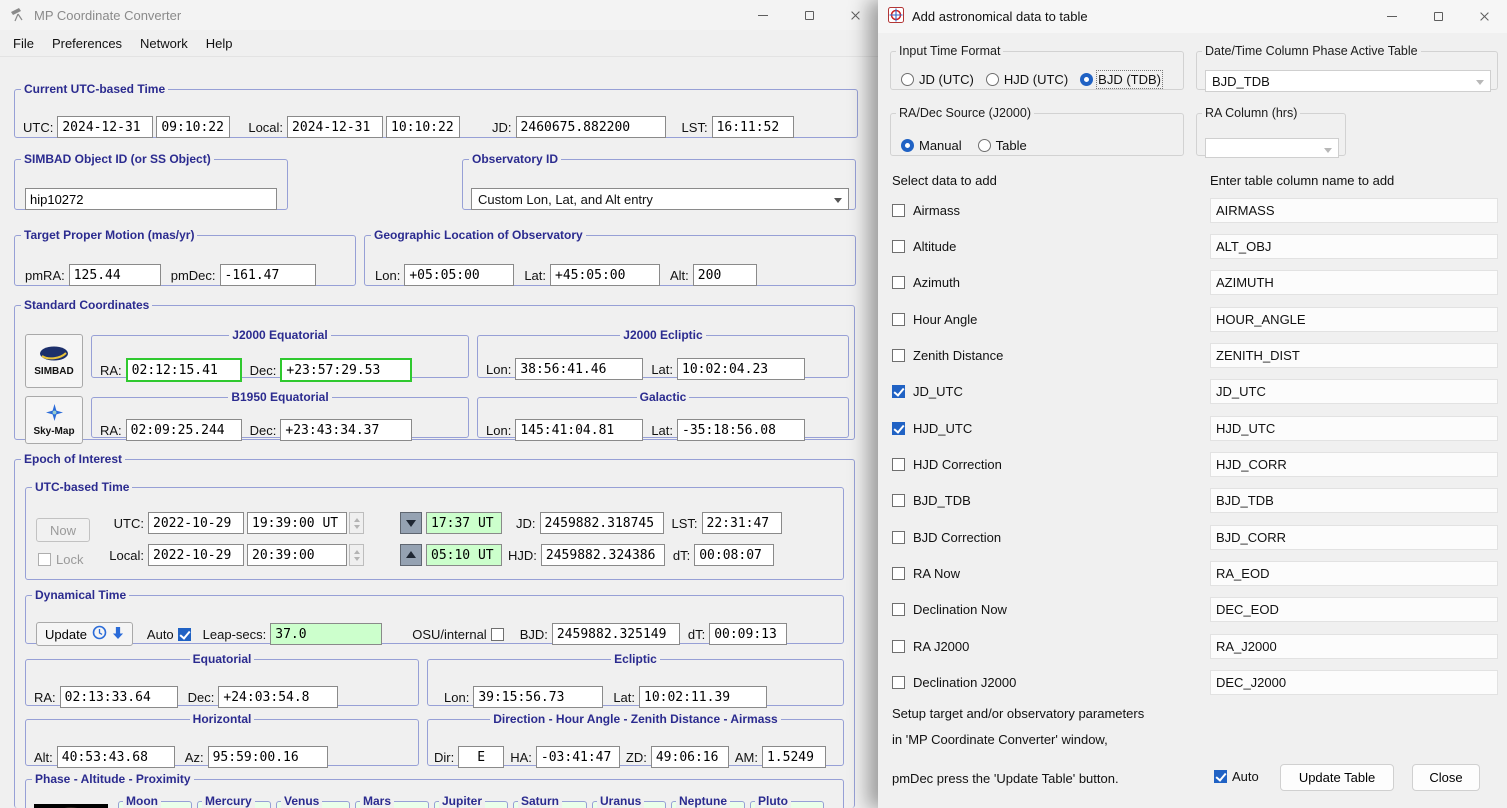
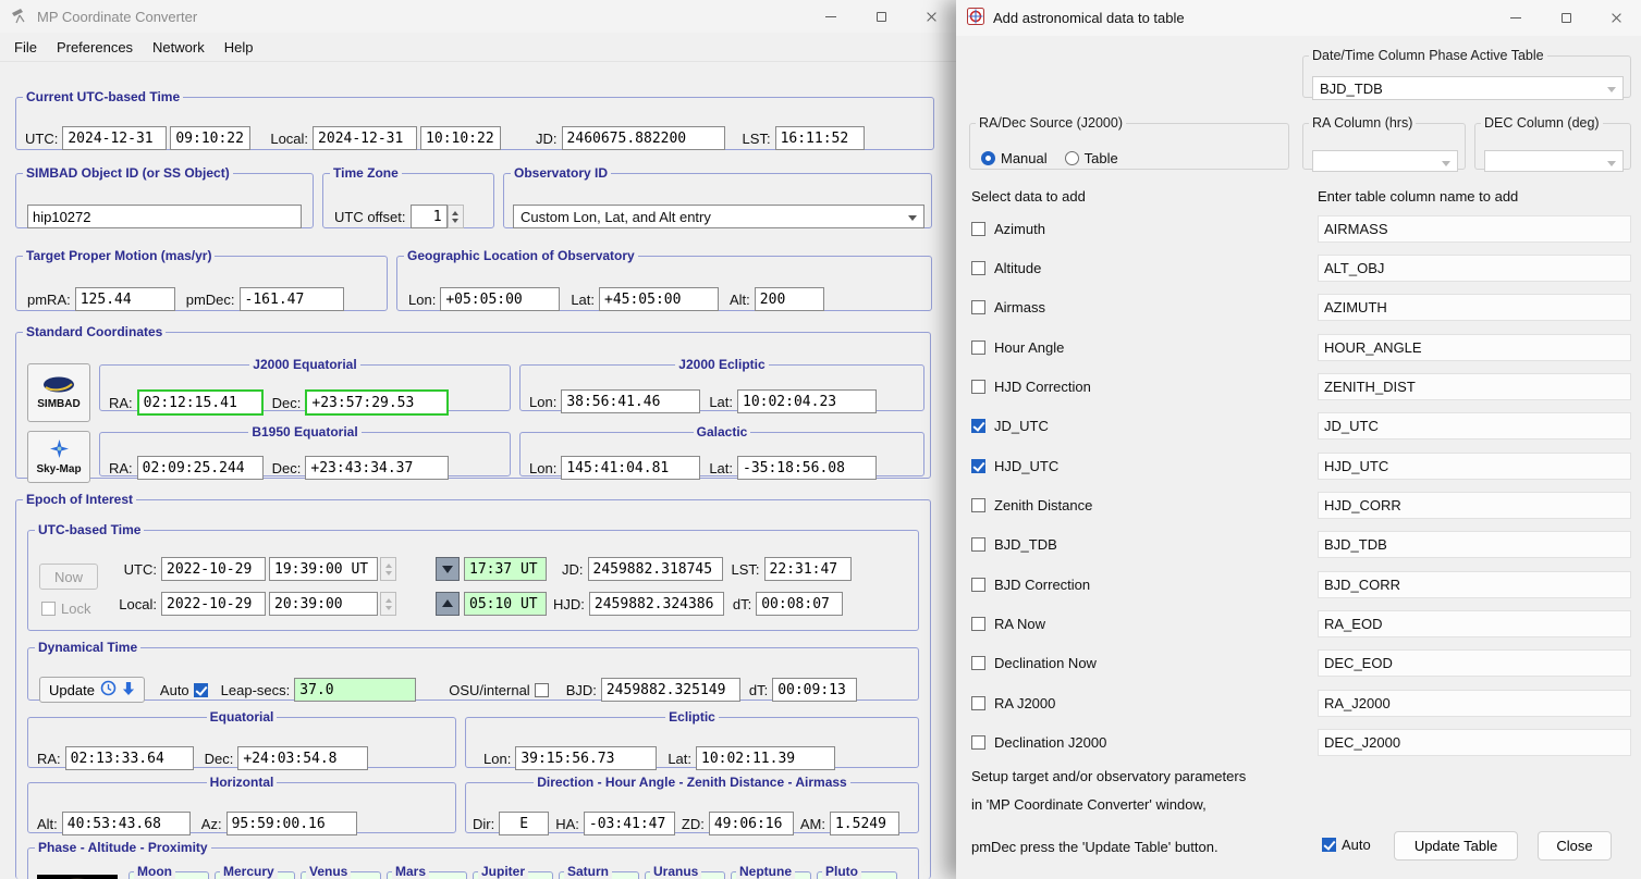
  MP Coordinate Converter
  File
  Preferences
  Network
  Help
  Current UTC-based Time
  UTC:
  2024-12-31
  09:10:22
  Local:
  2024-12-31
  10:10:22
  JD:
  2460675.882200
  LST:
  16:11:52
  SIMBAD Object ID (or SS Object)
  hip10272
+ Time Zone
+ UTC offset:
+ 1
  Observatory ID
  Custom Lon, Lat, and Alt entry
  Target Proper Motion (mas/yr)
  pmRA:
  125.44
  pmDec:
  -161.47
  Geographic Location of Observatory
  Lon:
  +05:05:00
  Lat:
  +45:05:00
  Alt:
  200
  Standard Coordinates
  SIMBAD
  Sky-Map
  J2000 Equatorial
  RA:
  02:12:15.41
  Dec:
  +23:57:29.53
  J2000 Ecliptic
  Lon:
  38:56:41.46
  Lat:
  10:02:04.23
  B1950 Equatorial
  RA:
  02:09:25.244
  Dec:
  +23:43:34.37
  Galactic
  Lon:
  145:41:04.81
  Lat:
  -35:18:56.08
  Epoch of Interest
  UTC-based Time
  Now
  Lock
  UTC:
  2022-10-29
  19:39:00 UT
  17:37 UT
  JD:
  2459882.318745
  LST:
  22:31:47
  Local:
  2022-10-29
  20:39:00
  05:10 UT
  HJD:
  2459882.324386
  dT:
  00:08:07
  Dynamical Time
  Update
  Auto
  Leap-secs:
  37.0
  OSU/internal
  BJD:
  2459882.325149
  dT:
  00:09:13
  Equatorial
  RA:
  02:13:33.64
  Dec:
  +24:03:54.8
  Ecliptic
  Lon:
  39:15:56.73
  Lat:
  10:02:11.39
  Horizontal
  Alt:
  40:53:43.68
  Az:
  95:59:00.16
  Direction - Hour Angle - Zenith Distance - Airmass
  Dir:
  E
  HA:
  -03:41:47
  ZD:
  49:06:16
  AM:
  1.5249
  Phase - Altitude - Proximity
  Moon
  Mercury
  Venus
  Mars
  Jupiter
  Saturn
  Uranus
  Neptune
  Pluto
  Add astronomical data to table
- Input Time Format
- JD (UTC)
- HJD (UTC)
- BJD (TDB)
  Date/Time Column Phase Active Table
  BJD_TDB
  RA/Dec Source (J2000)
  Manual
  Table
  RA Column (hrs)
+ DEC Column (deg)
  Select data to add
  Enter table column name to add
- Airmass
+ Azimuth
  AIRMASS
  Altitude
  ALT_OBJ
- Azimuth
+ Airmass
  AZIMUTH
  Hour Angle
  HOUR_ANGLE
- Zenith Distance
+ HJD Correction
  ZENITH_DIST
  JD_UTC
  JD_UTC
  HJD_UTC
  HJD_UTC
- HJD Correction
+ Zenith Distance
  HJD_CORR
  BJD_TDB
  BJD_TDB
  BJD Correction
  BJD_CORR
  RA Now
  RA_EOD
  Declination Now
  DEC_EOD
  RA J2000
  RA_J2000
  Declination J2000
  DEC_J2000
  Setup target and/or observatory parameters
  in 'MP Coordinate Converter' window,
  pmDec press the 'Update Table' button.
  Auto
  Update Table
  Close
